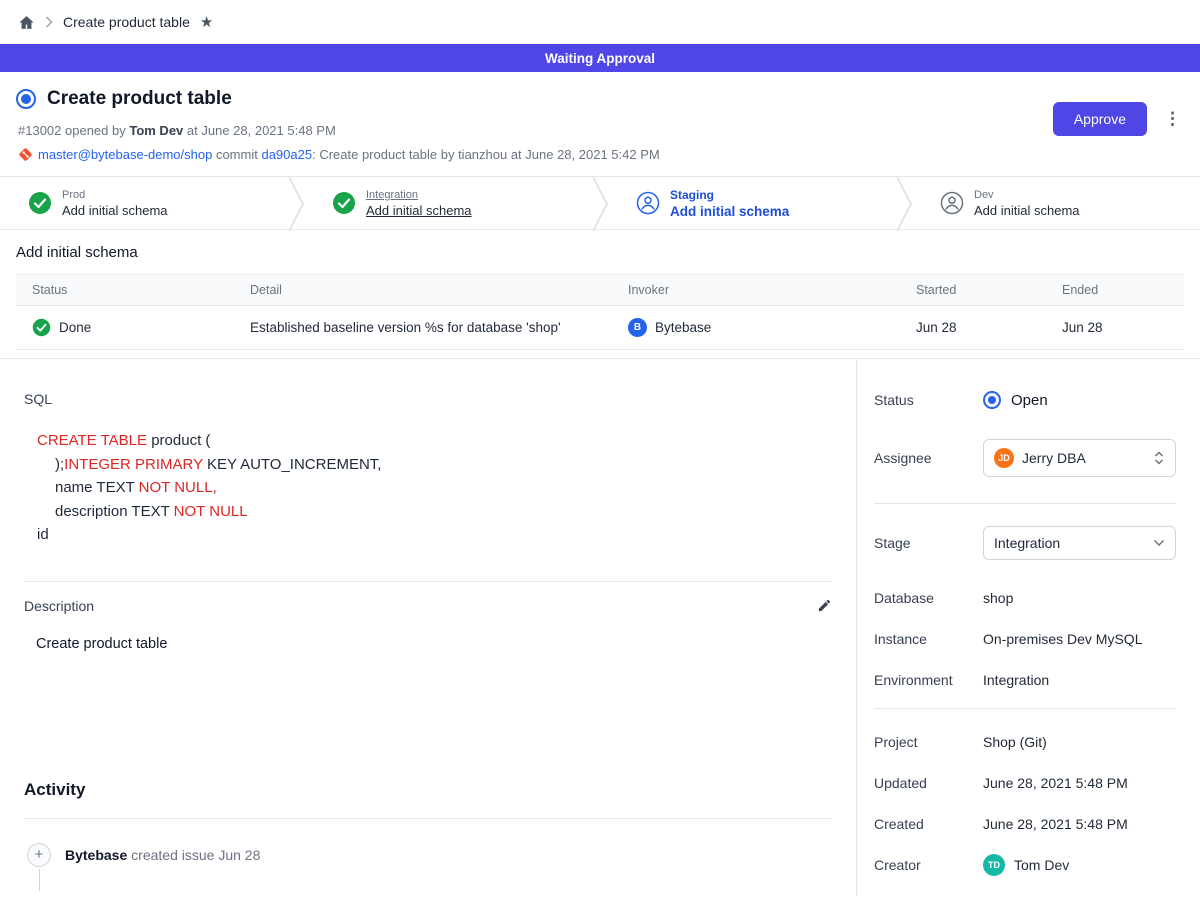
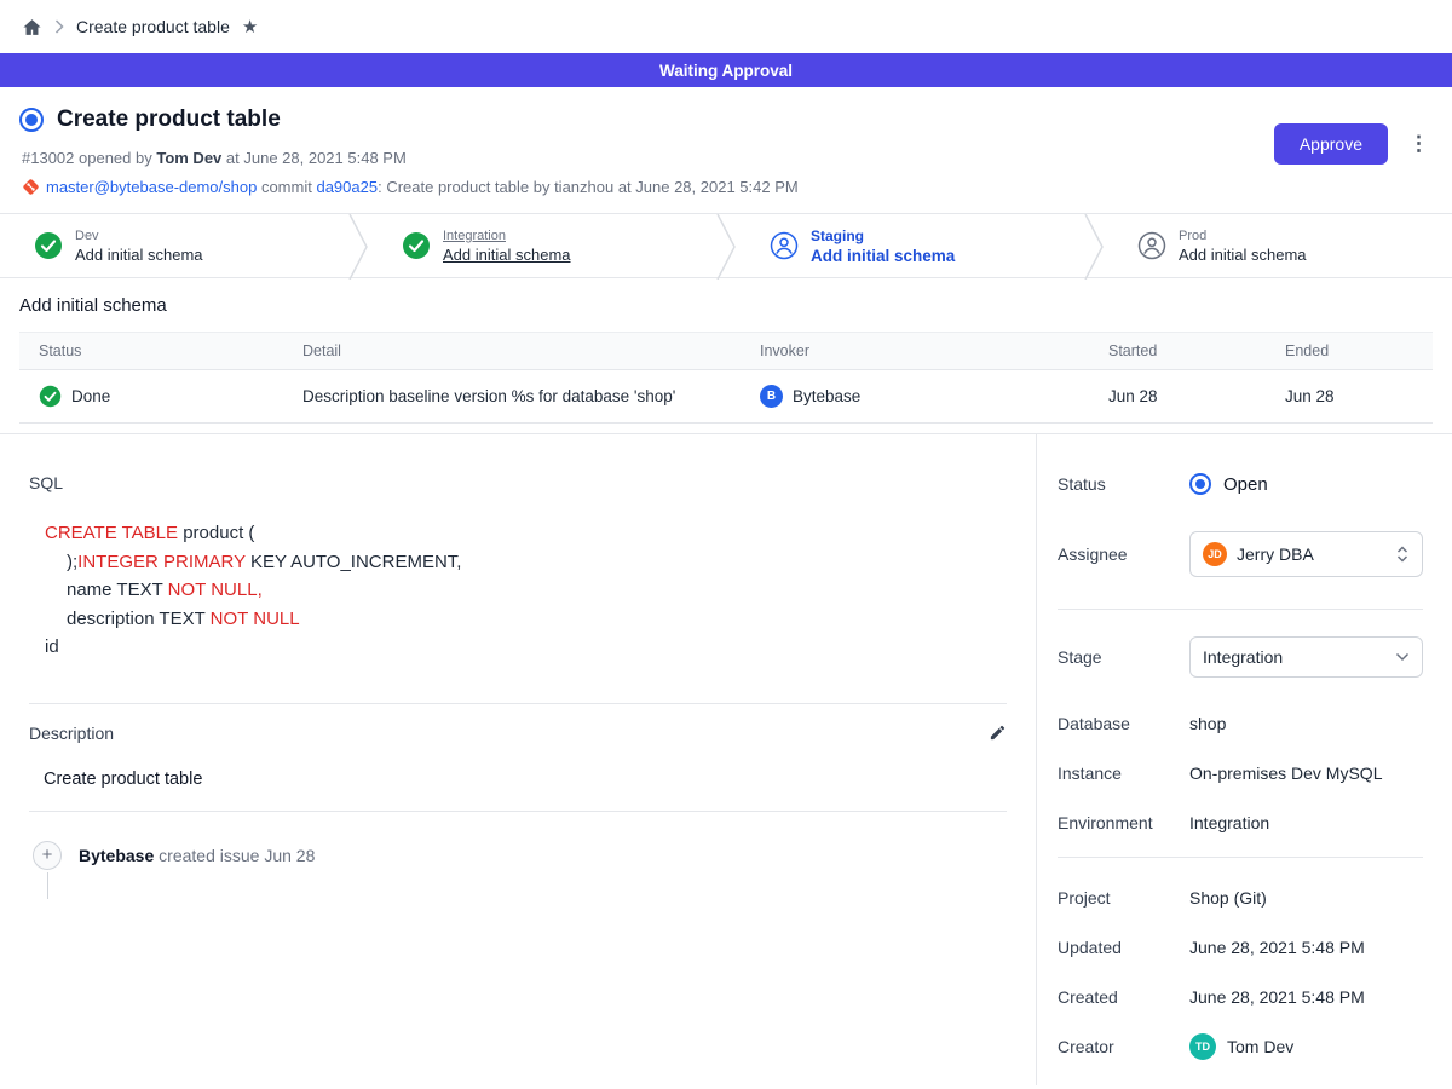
  Create product table
  ★
  Waiting Approval
  Create product table
  #13002 opened by Tom Dev at June 28, 2021 5:48 PM
  master@bytebase-demo/shop commit da90a25: Create product table by tianzhou at June 28, 2021 5:42 PM
  Approve
  ⋮
- Prod
+ Dev
  Add initial schema
  Integration
  Add initial schema
  Staging
  Add initial schema
- Dev
+ Prod
  Add initial schema
  Add initial schema
  Status	Detail	Invoker	Started	Ended
- Done	Established baseline version %s for database 'shop'	B Bytebase	Jun 28	Jun 28
+ Done	Description baseline version %s for database 'shop'	B Bytebase	Jun 28	Jun 28
  SQL
  CREATE TABLE product (
  );INTEGER PRIMARY KEY AUTO_INCREMENT,
  name TEXT NOT NULL,
  description TEXT NOT NULL
  id
  Description
  Create product table
- Activity
  +
  Bytebase created issue Jun 28
  Status
  Open
  Assignee
  JD
  Jerry DBA
  Stage
  Integration
  Database
  shop
  Instance
  On-premises Dev MySQL
  Environment
  Integration
  Project
  Shop (Git)
  Updated
  June 28, 2021 5:48 PM
  Created
  June 28, 2021 5:48 PM
  Creator
  TD
  Tom Dev
